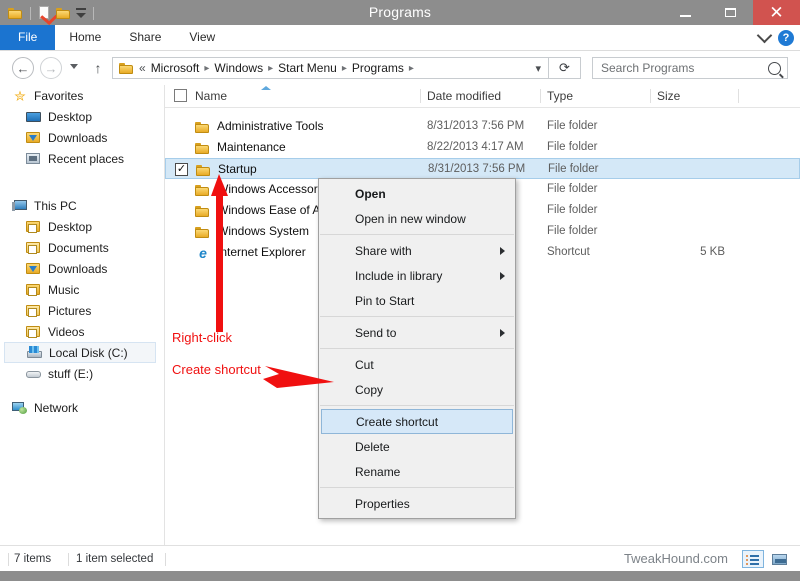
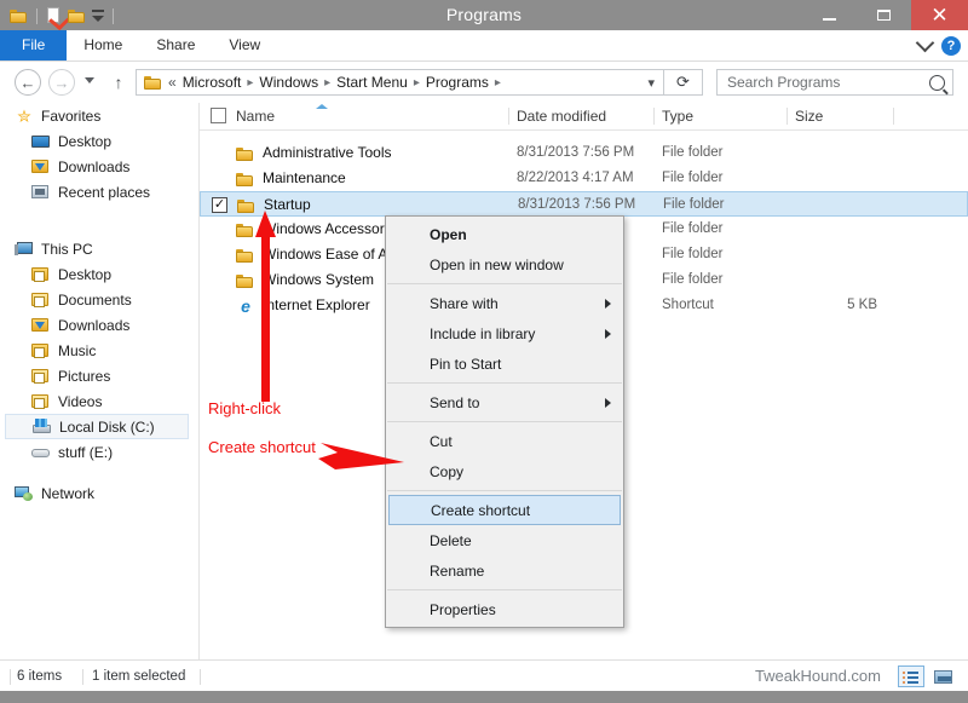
  Programs
  ✕
  File
  Home
  Share
  View
  ?
  ←
  →
  ↑
  «
  Microsoft
  ▸
  Windows
  ▸
  Start Menu
  ▸
  Programs
  ▸
  ▾
  ⟳
  Search Programs
  ✮
  Favorites
  Desktop
  Downloads
  Recent places
  This PC
  Desktop
  Documents
  Downloads
  Music
  Pictures
  Videos
  Local Disk (C:)
  stuff (E:)
  Network
  Name
  Date modified
  Type
  Size
  Administrative Tools
  8/31/2013 7:56 PM
  File folder
  Maintenance
  8/22/2013 4:17 AM
  File folder
  ✓
  Startup
  8/31/2013 7:56 PM
  File folder
  indows Accessor
  File folder
  File folder
  indows System
  File folder
  e
  nternet Explorer
  Shortcut
  5 KB
  Open
  Open in new window
  Share with
  Include in library
  Pin to Start
  Send to
  Cut
  Copy
  Create shortcut
  Delete
  Rename
  Properties
  Right-click
  Create shortcut
- 7 items
+ 6 items
  1 item selected
  TweakHound.com
